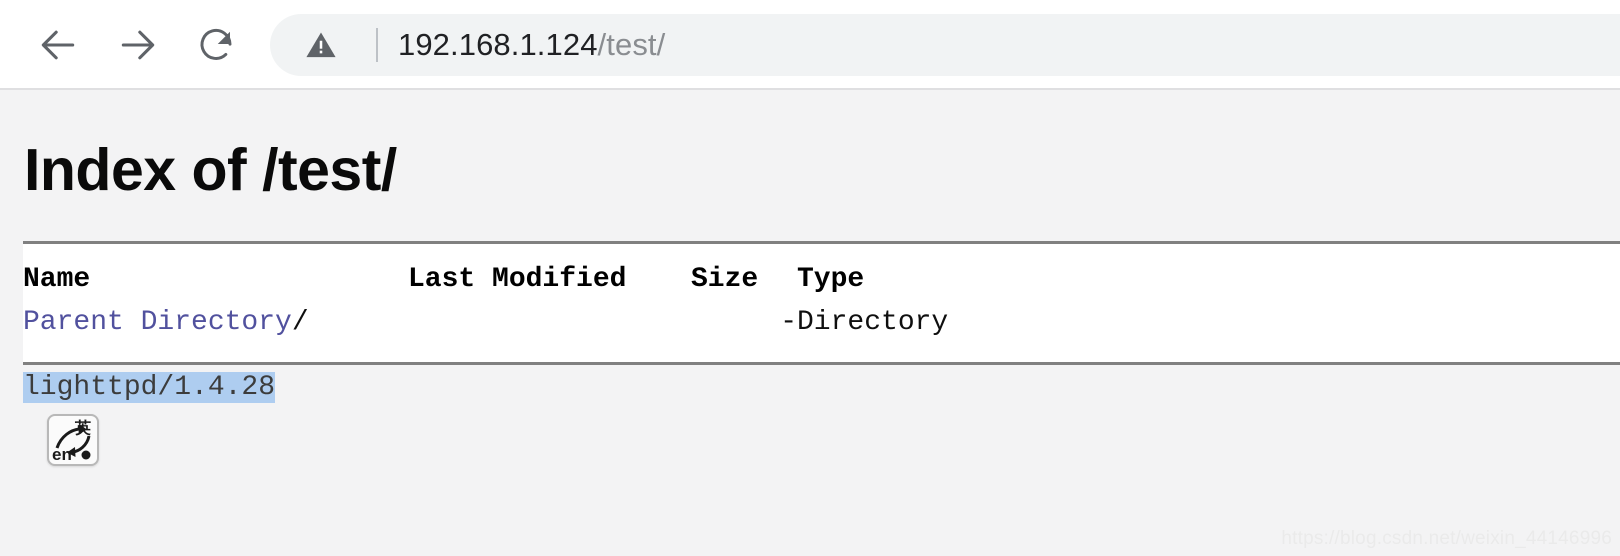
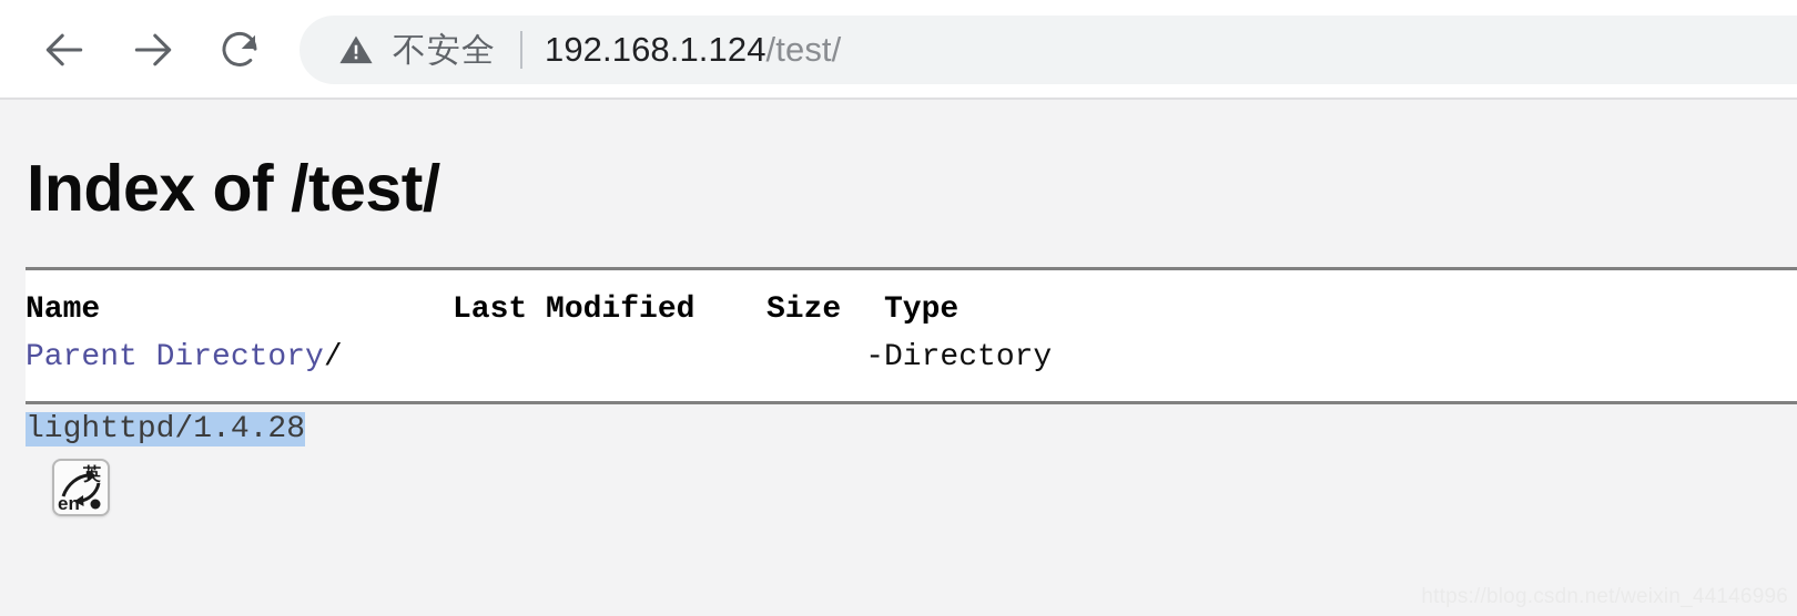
+ 不安全
  192.168.1.124/test/
  Index of /test/
  Name	Last Modified	Size	Type
  Parent Directory/		-	Directory
  lighttpd/1.4.28
  en
  英
